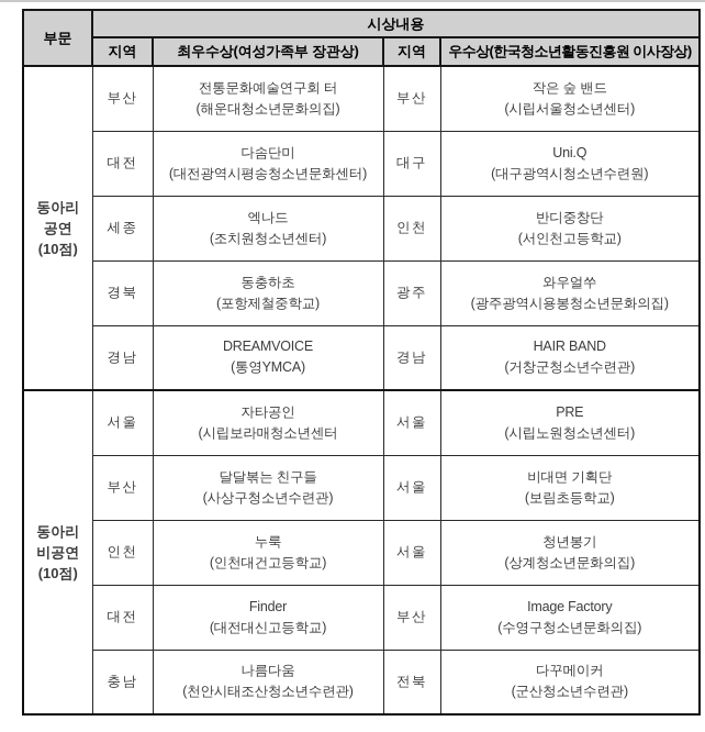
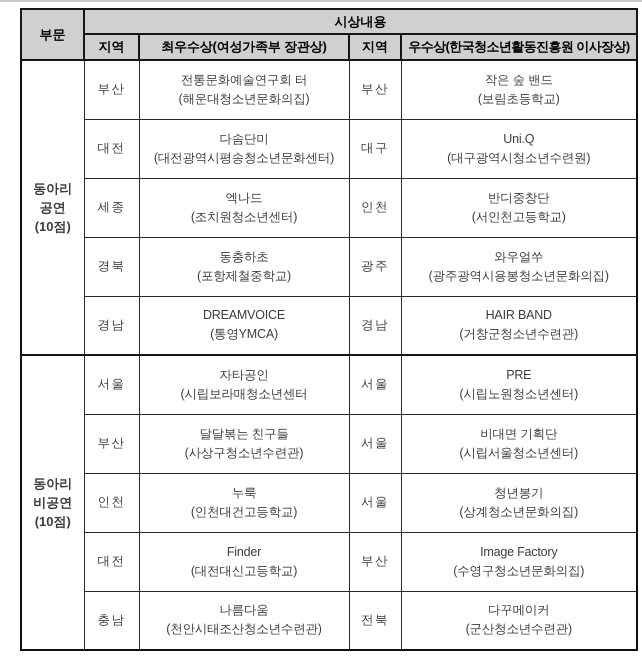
  부문	시상내용
  지역	최우수상(여성가족부 장관상)	지역	우수상(한국청소년활동진흥원 이사장상)
- 동아리 공연 (10점)	부산	전통문화예술연구회 터 (해운대청소년문화의집)	부산	작은 숲 밴드 (시립서울청소년센터)
+ 동아리 공연 (10점)	부산	전통문화예술연구회 터 (해운대청소년문화의집)	부산	작은 숲 밴드 (보림초등학교)
  대전	다솜단미 (대전광역시평송청소년문화센터)	대구	Uni.Q (대구광역시청소년수련원)
  세종	엑나드 (조치원청소년센터)	인천	반디중창단 (서인천고등학교)
  경북	동충하초 (포항제철중학교)	광주	와우얼쑤 (광주광역시용봉청소년문화의집)
  경남	DREAMVOICE (통영YMCA)	경남	HAIR BAND (거창군청소년수련관)
  동아리 비공연 (10점)	서울	자타공인 (시립보라매청소년센터	서울	PRE (시립노원청소년센터)
- 부산	달달볶는 친구들 (사상구청소년수련관)	서울	비대면 기획단 (보림초등학교)
+ 부산	달달볶는 친구들 (사상구청소년수련관)	서울	비대면 기획단 (시립서울청소년센터)
  인천	누룩 (인천대건고등학교)	서울	청년봉기 (상계청소년문화의집)
  대전	Finder (대전대신고등학교)	부산	Image Factory (수영구청소년문화의집)
  충남	나름다움 (천안시태조산청소년수련관)	전북	다꾸메이커 (군산청소년수련관)
